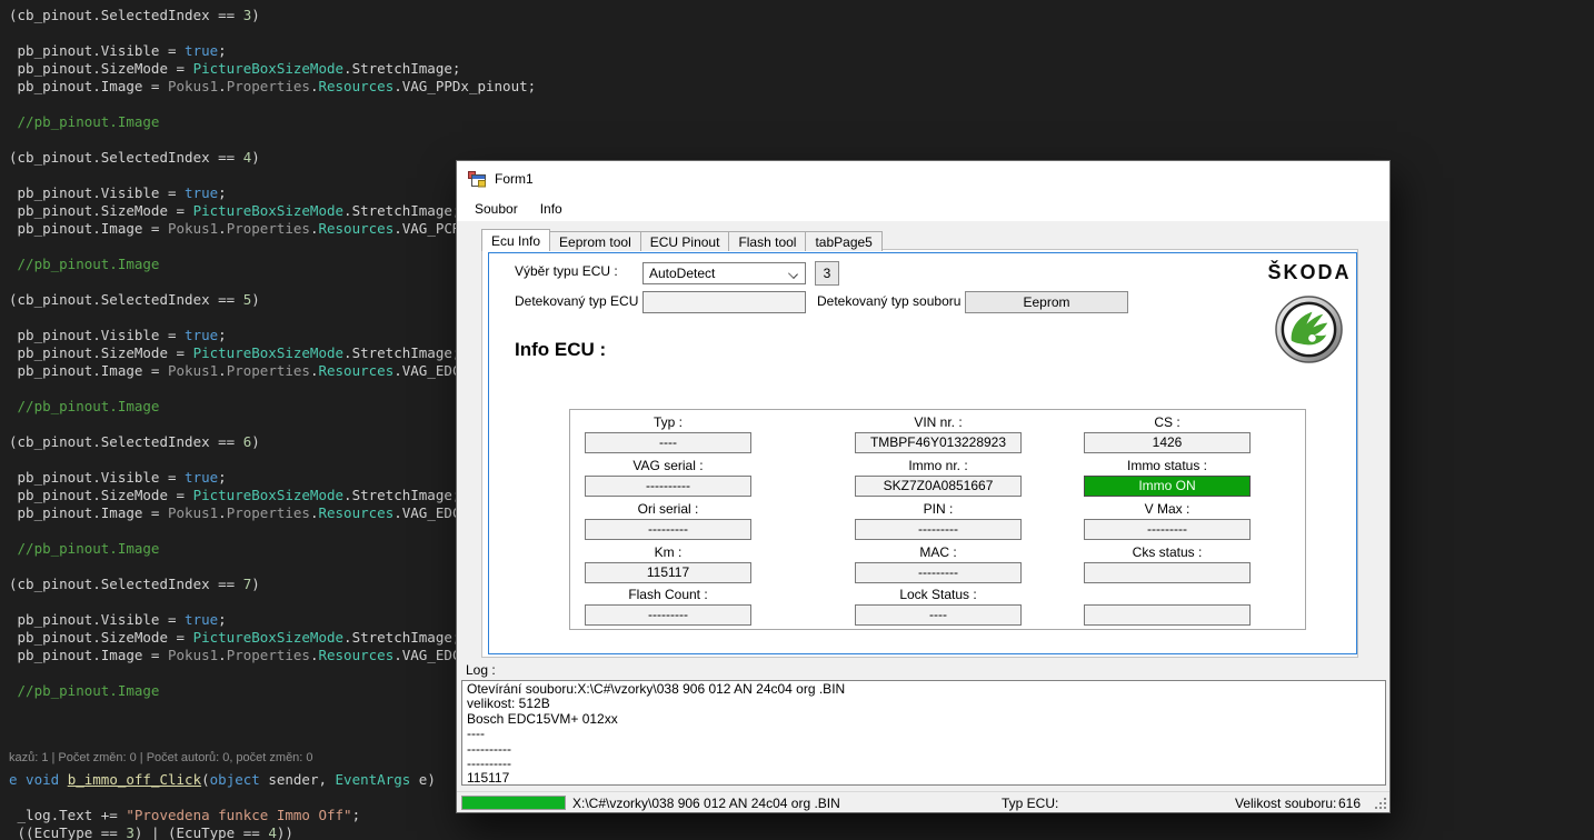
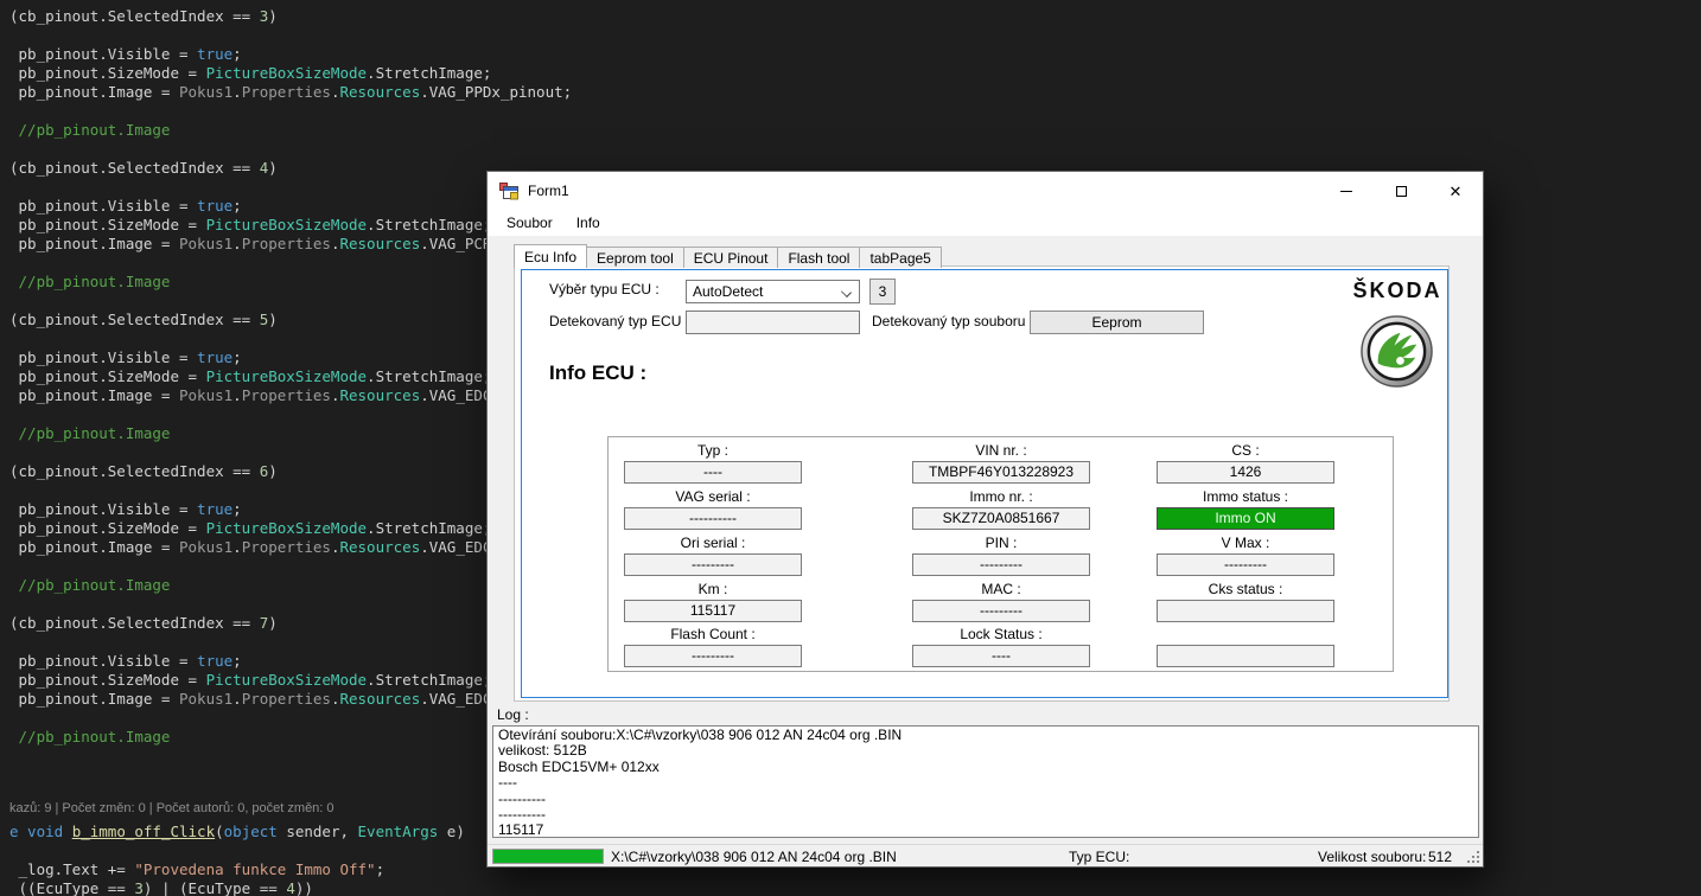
  (cb_pinout.SelectedIndex == 3)
  pb_pinout.Visible = true;
  pb_pinout.SizeMode = PictureBoxSizeMode.StretchImage;
  pb_pinout.Image = Pokus1.Properties.Resources.VAG_PPDx_pinout;
  //pb_pinout.Image
  (cb_pinout.SelectedIndex == 4)
  pb_pinout.Visible = true;
  pb_pinout.SizeMode = PictureBoxSizeMode.StretchImage
  pb_pinout.Image = Pokus1.Properties.Resources.VAG_PC
  //pb_pinout.Image
  (cb_pinout.SelectedIndex == 5)
  pb_pinout.Visible = true;
  pb_pinout.SizeMode = PictureBoxSizeMode.StretchImage
  pb_pinout.Image = Pokus1.Properties.Resources.VAG_ED
  //pb_pinout.Image
  (cb_pinout.SelectedIndex == 6)
  pb_pinout.Visible = true;
  pb_pinout.SizeMode = PictureBoxSizeMode.StretchImage
  pb_pinout.Image = Pokus1.Properties.Resources.VAG_ED
  //pb_pinout.Image
  (cb_pinout.SelectedIndex == 7)
  pb_pinout.Visible = true;
  pb_pinout.SizeMode = PictureBoxSizeMode.StretchImage
  pb_pinout.Image = Pokus1.Properties.Resources.VAG_ED
  //pb_pinout.Image
  e void b_immo_off_Click(object sender, EventArgs e)
  _log.Text += "Provedena funkce Immo Off";
  ((EcuType == 3) | (EcuType == 4))
- kazů: 1 | Počet změn: 0 | Počet autorů: 0, počet změn: 0
+ kazů: 9 | Počet změn: 0 | Počet autorů: 0, počet změn: 0
  Form1
+ ✕
  Soubor
  Info
  Ecu Info
  Eeprom tool
  ECU Pinout
  Flash tool
  tabPage5
  Výběr typu ECU :
  AutoDetect
  3
  Detekovaný typ ECU
  Detekovaný typ souboru
  Eeprom
  Info ECU :
  ŠKODA
  Typ :
  ----
  VAG serial :
  ----------
  Ori serial :
  ---------
  Km :
  115117
  Flash Count :
  ---------
  VIN nr. :
  TMBPF46Y013228923
  Immo nr. :
  SKZ7Z0A0851667
  PIN :
  ---------
  MAC :
  ---------
  Lock Status :
  ----
  CS :
  1426
  Immo status :
  Immo ON
  V Max :
  ---------
  Cks status :
  Log :
  Otevírání souboru:X:\C#\vzorky\038 906 012 AN 24c04 org .BIN
  velikost: 512B
  Bosch EDC15VM+ 012xx
  ----
  ----------
  ----------
  115117
  X:\C#\vzorky\038 906 012 AN 24c04 org .BIN
  Typ ECU:
  Velikost souboru:
- 616
+ 512
